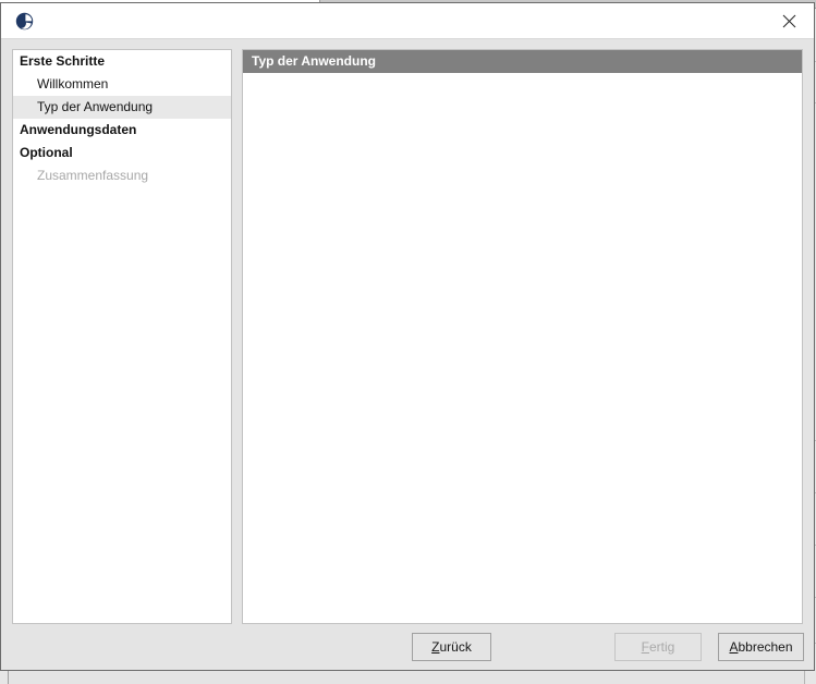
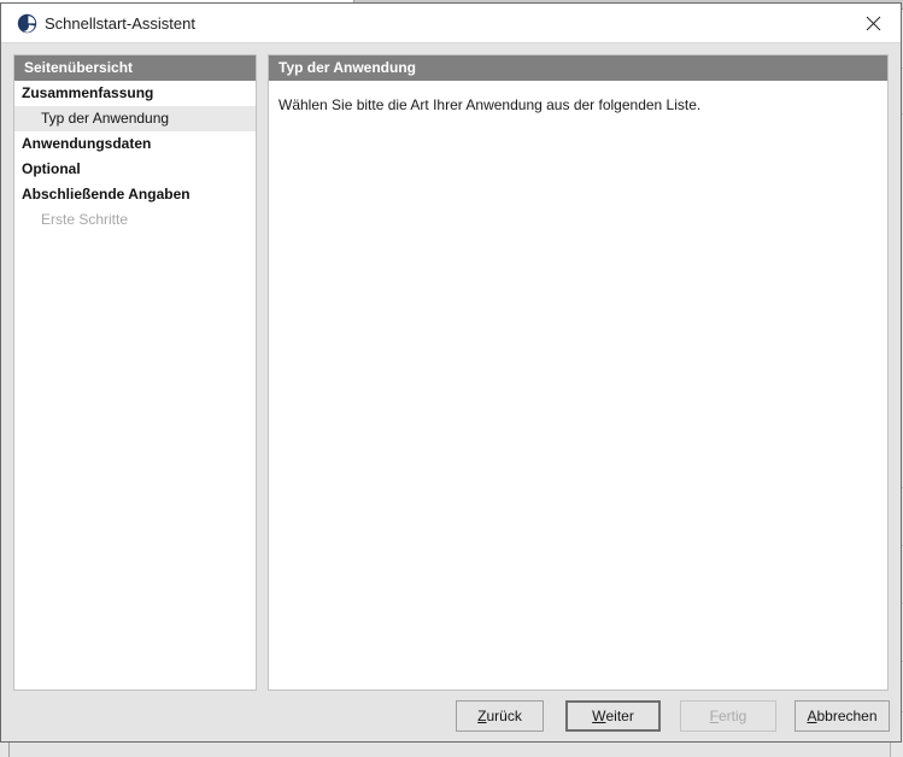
+ Schnellstart-Assistent
+ Seitenübersicht
- Erste Schritte
+ Zusammenfassung
- Willkommen
  Typ der Anwendung
  Anwendungsdaten
  Optional
+ Abschließende Angaben
- Zusammenfassung
+ Erste Schritte
  Typ der Anwendung
+ Wählen Sie bitte die Art Ihrer Anwendung aus der folgenden Liste.
  Z
  urück
+ W
+ eiter
  F
  ertig
  A
  bbrechen
